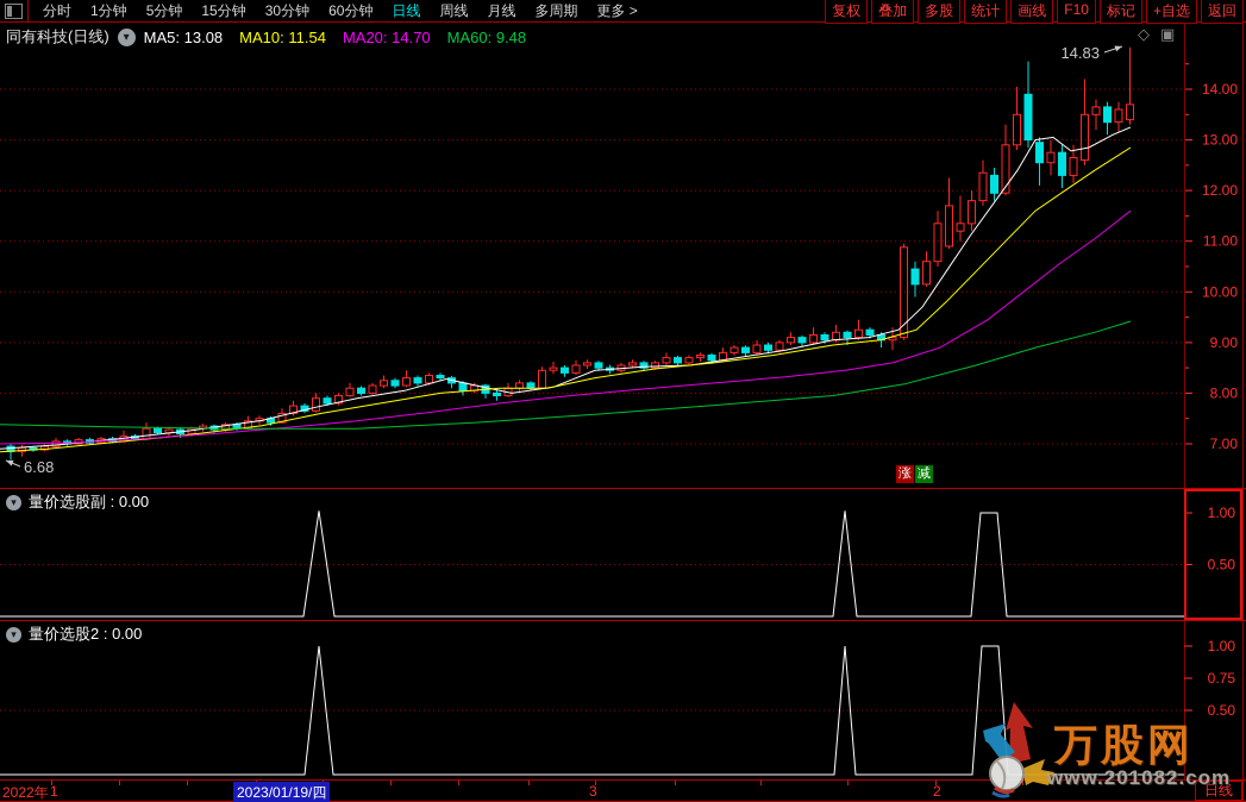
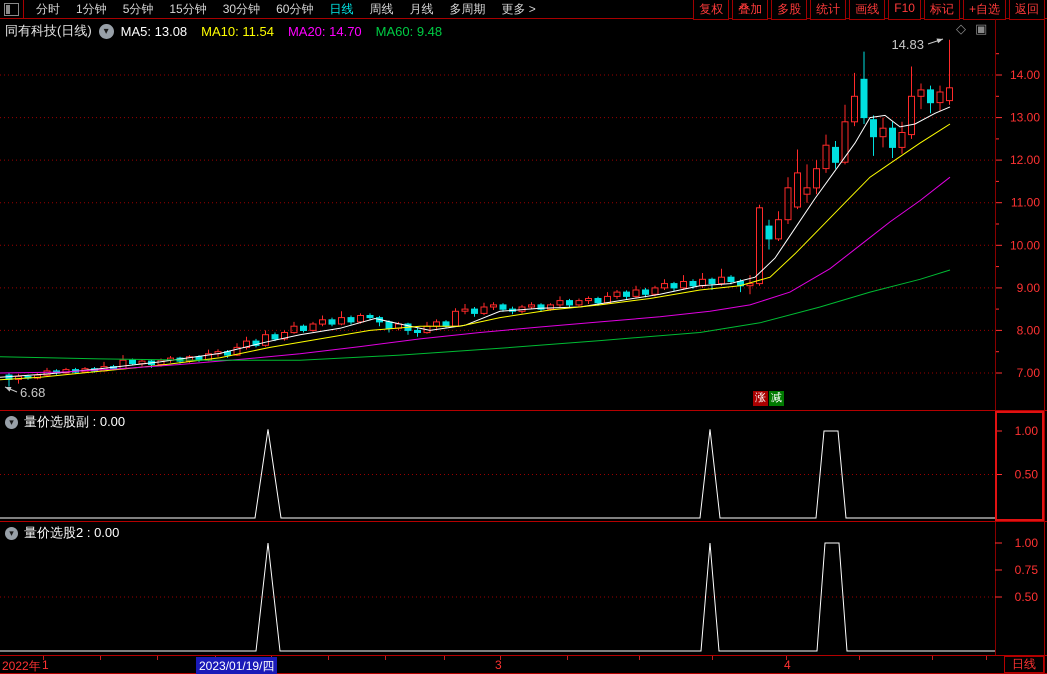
  分时
  1分钟
  5分钟
  15分钟
  30分钟
  60分钟
  日线
  周线
  月线
  多周期
  更多 >
  复权
  叠加
  多股
  统计
  画线
  F10
  标记
  +自选
  返回
  14.00
  13.00
  12.00
  11.00
  10.00
  9.00
  8.00
  7.00
  14.83
  6.68
  同有科技(日线)
  ▾
  MA5: 13.08
  MA10: 11.54
  MA20: 14.70
  MA60: 9.48
  ◇
  ▣
  涨
  减
  1.00
  0.50
  ▾
  量价选股副 : 0.00
  1.00
  0.75
  0.50
  ▾
  量价选股2 : 0.00
  2022年
  1
  3
- 2
+ 4
  2023/01/19/四
  日线
- 万股网
- www.201082.com
